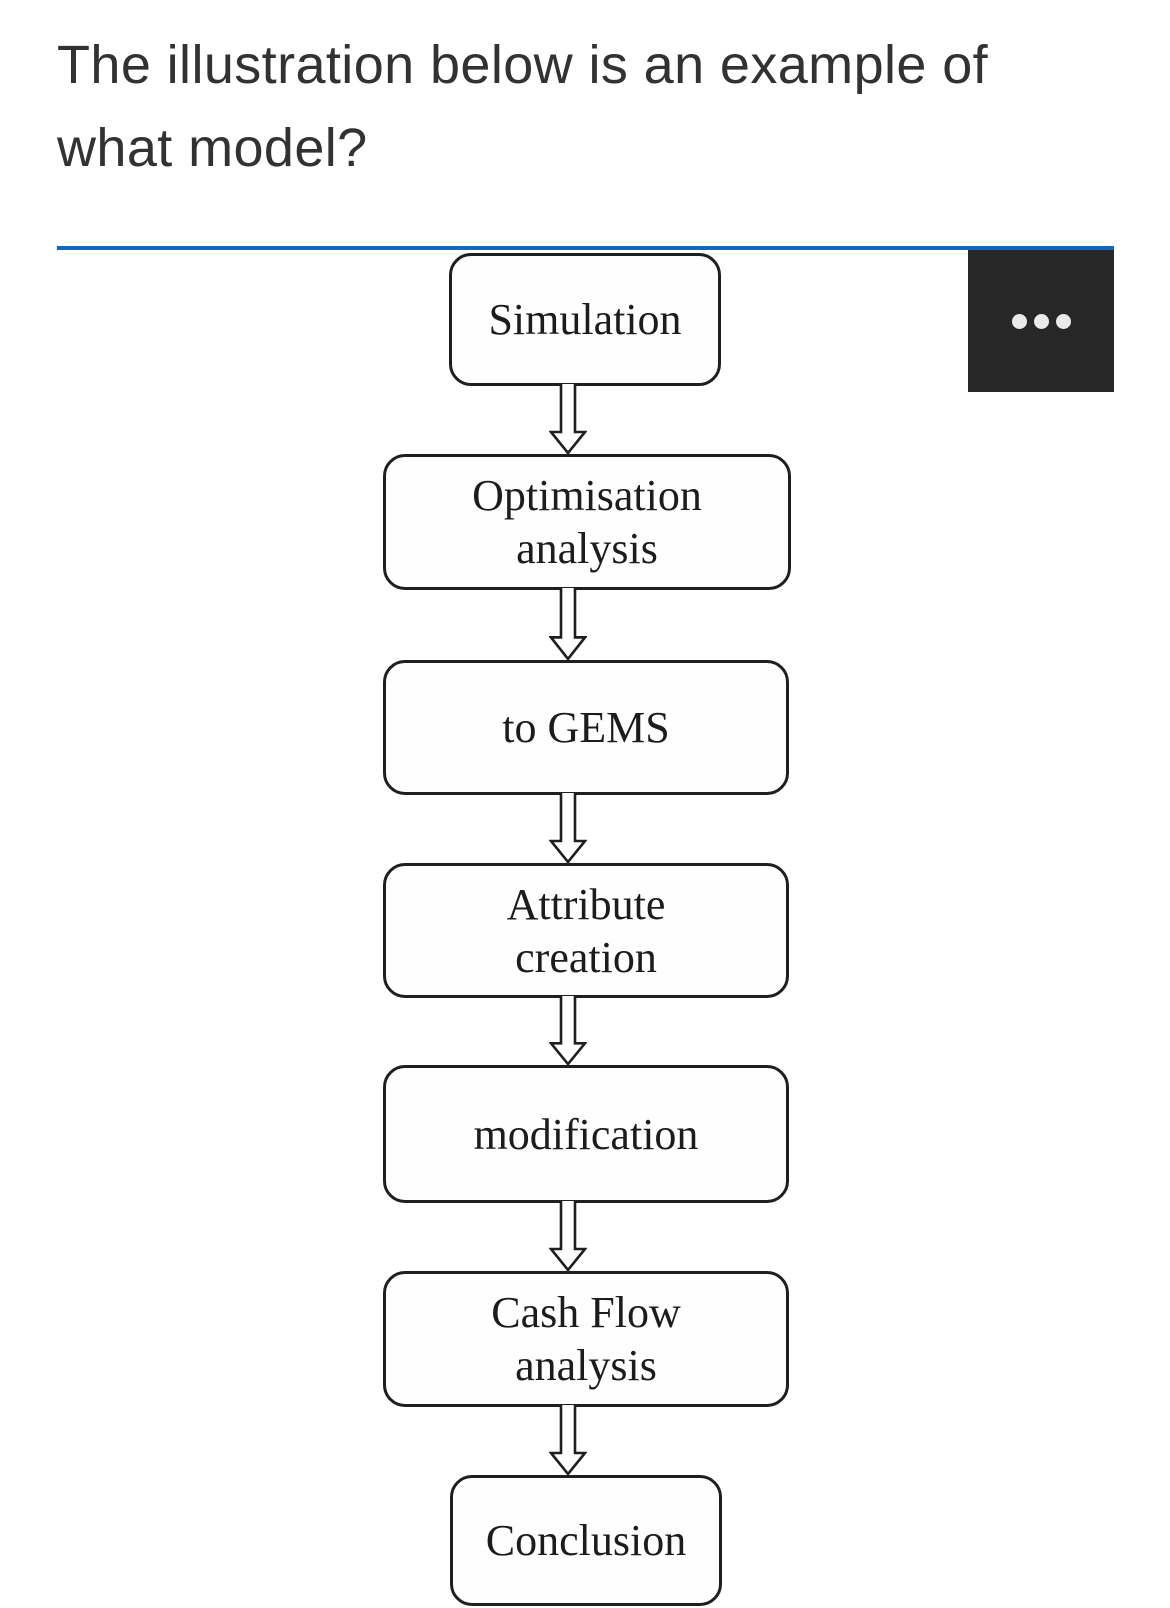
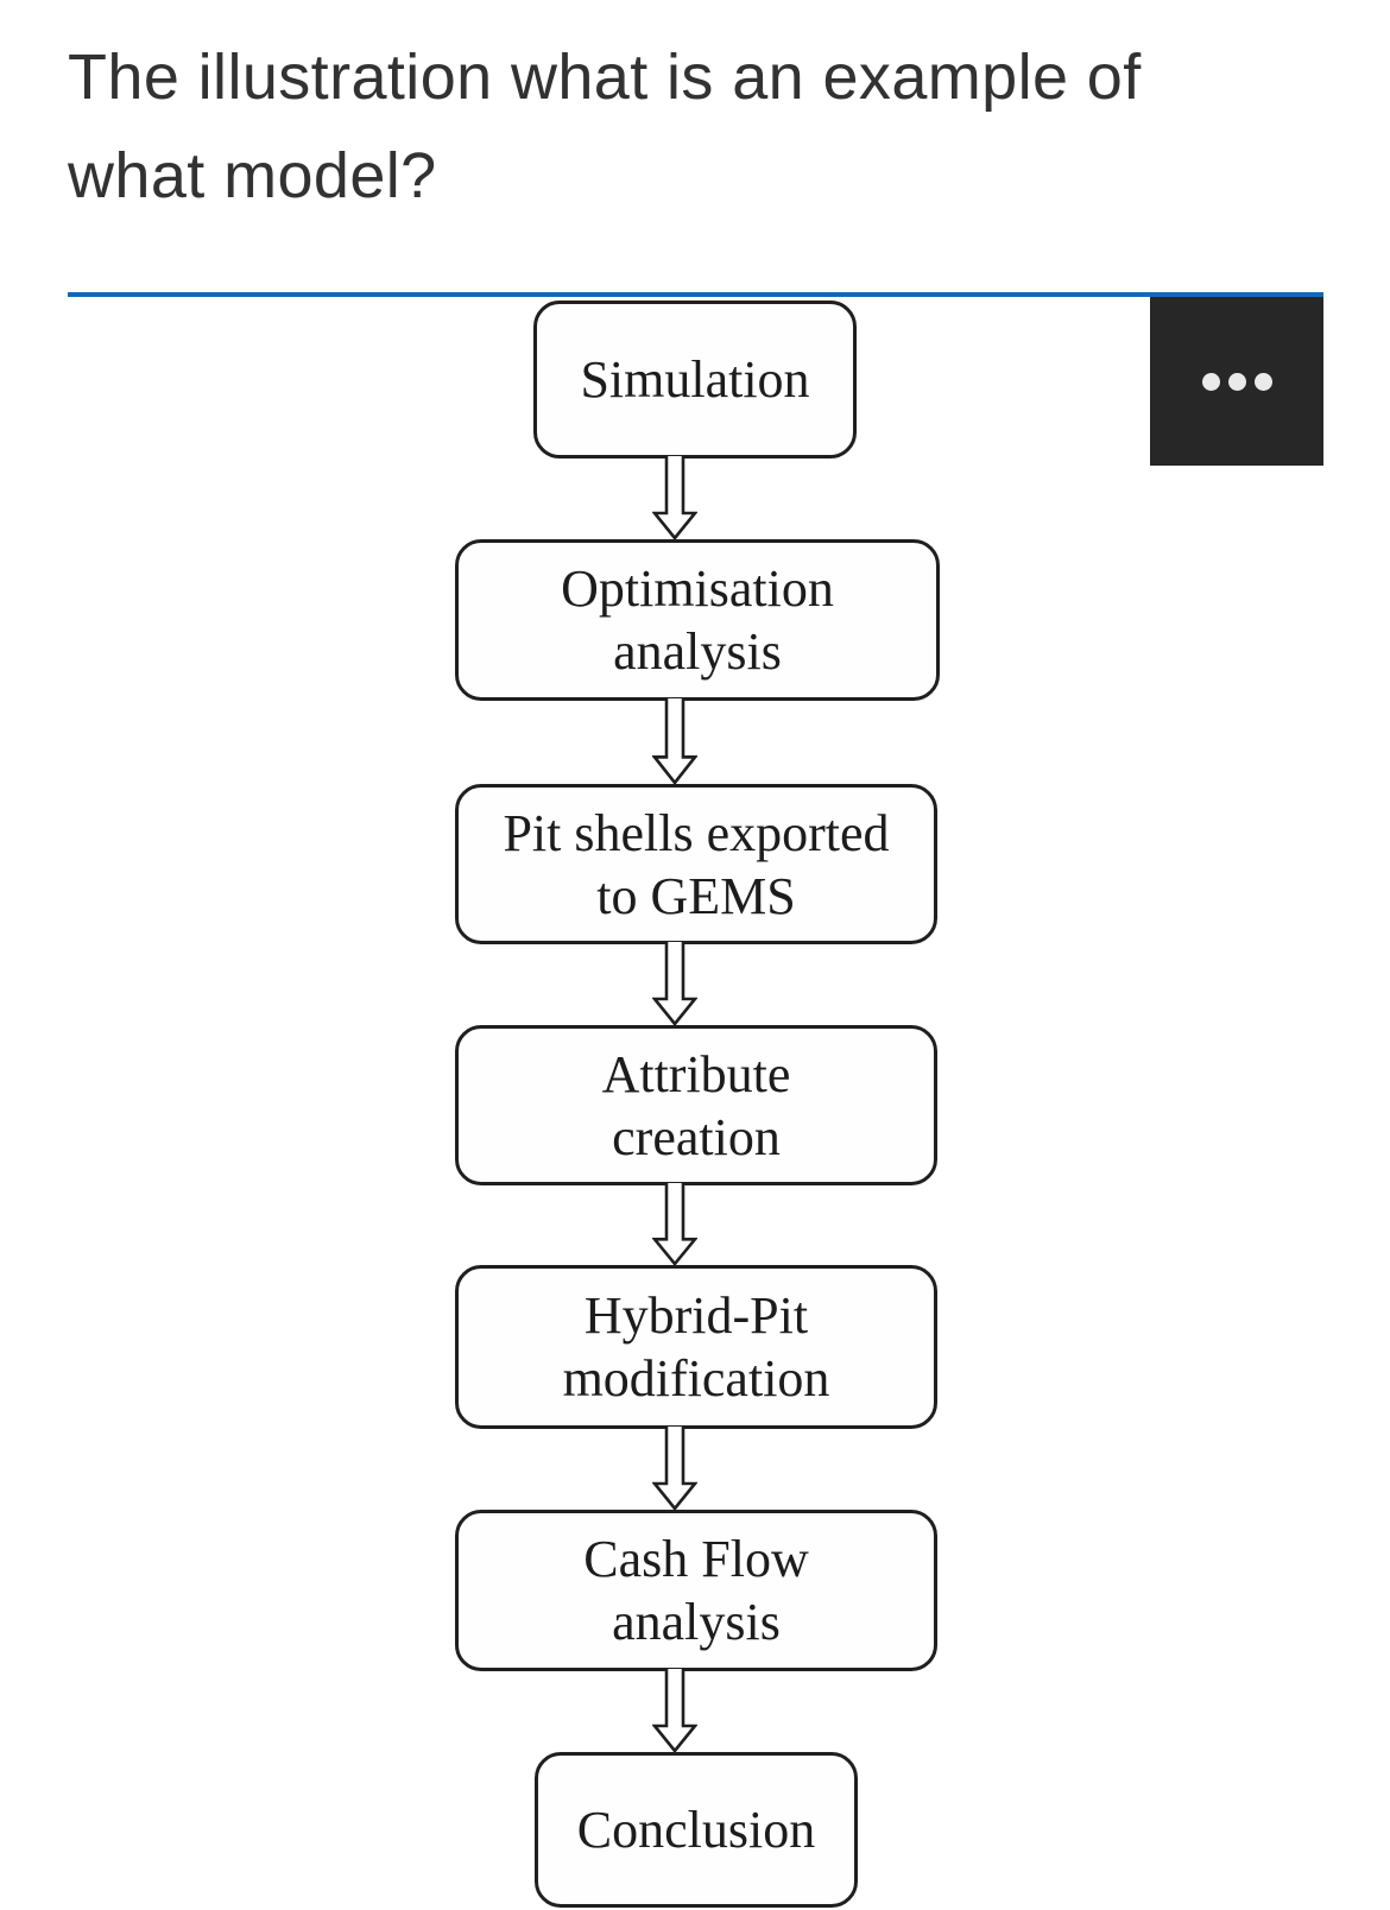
- The illustration below is an example of
+ The illustration what is an example of
  what model?
  Simulation
  Optimisation
  analysis
+ Pit shells exported
  to GEMS
  Attribute
  creation
+ Hybrid-Pit
  modification
  Cash Flow
  analysis
  Conclusion
